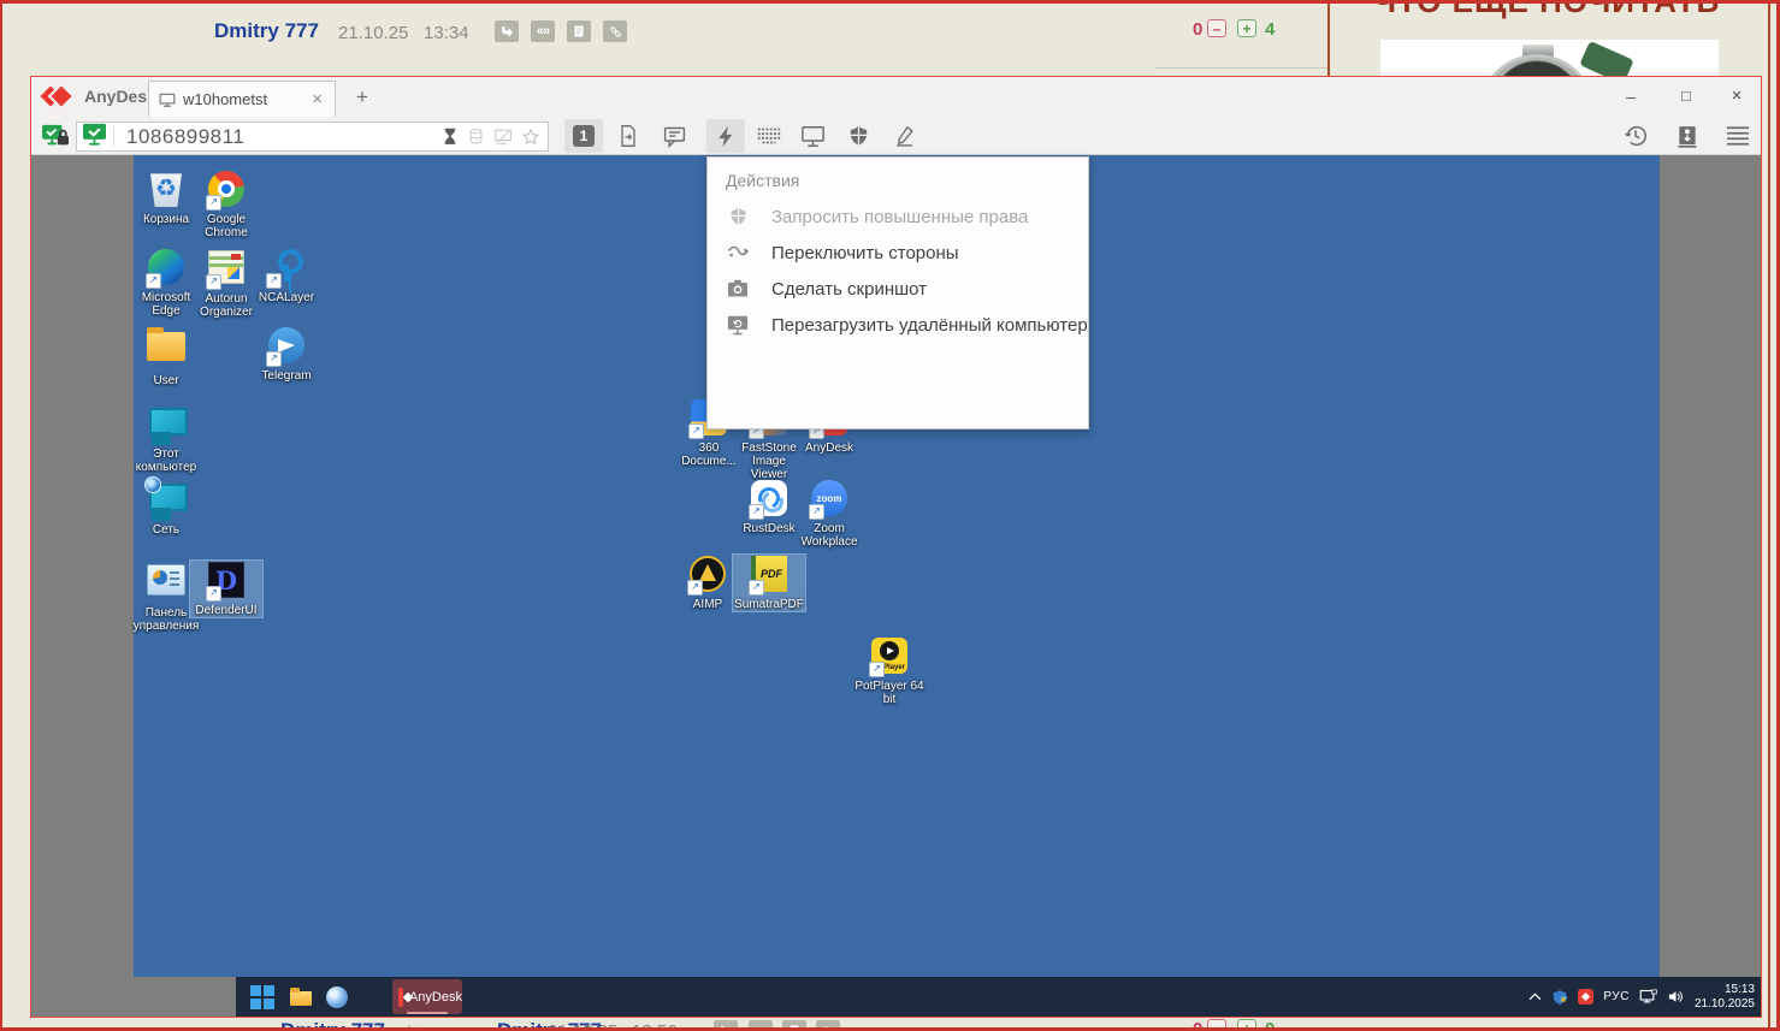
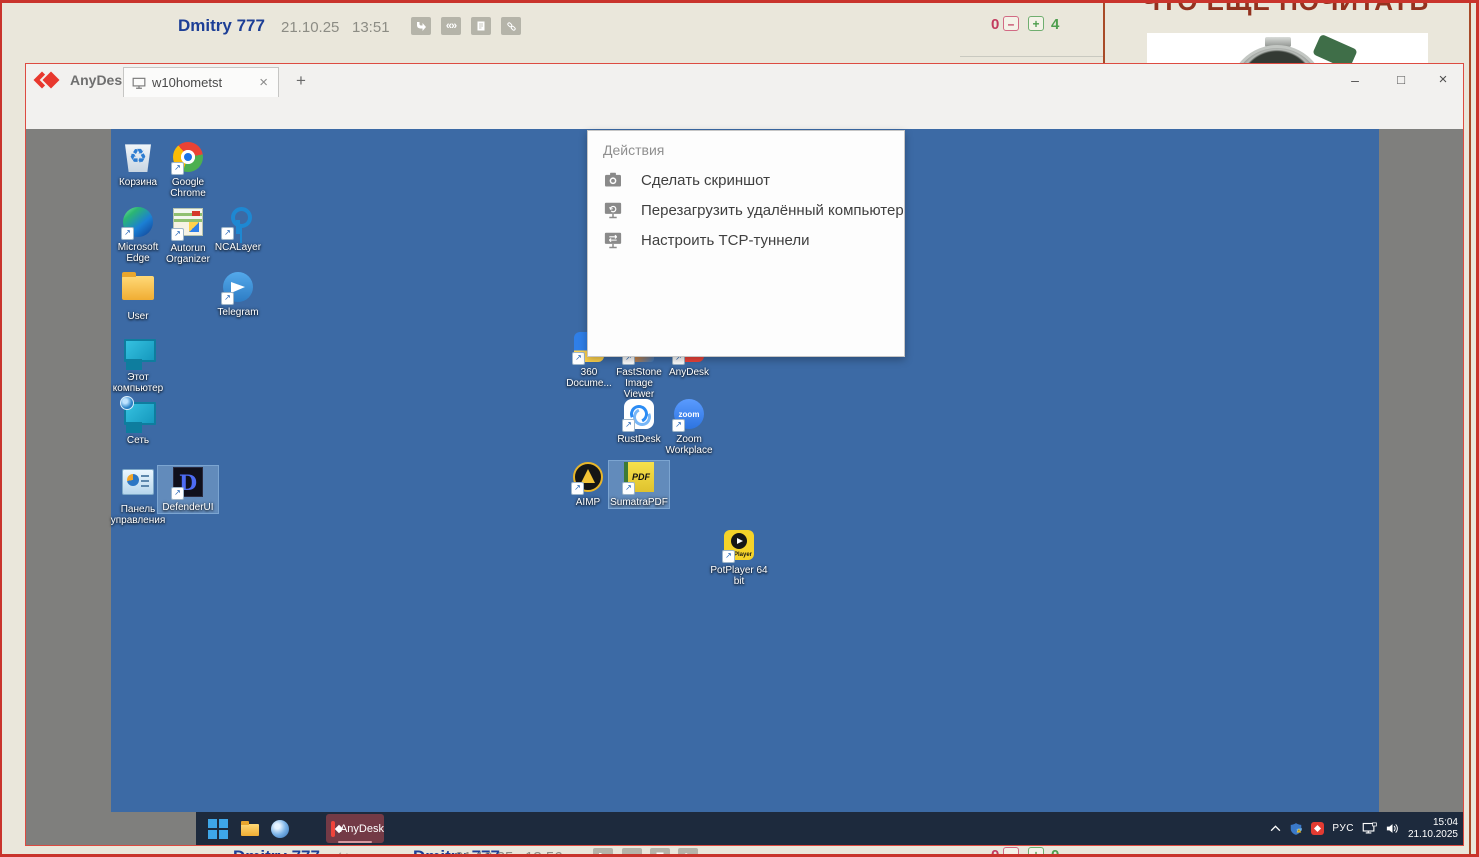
  Dmitry 777
  21.10.25
- 13:34
+ 13:51
  «»
  0
  –
  +
  4
  AnyDes
  w10hometst
  ×
  +
  –
  □
  ×
- 1086899811
- 1
  ♻
  Корзина
  Google Chrome
  Microsoft Edge
  Autorun Organizer
  NCALayer
  User
  Telegram
  Этот компьютер
  Сеть
  Панель управления
  D
  DefenderUI
  360 Docume...
  FastStone Image Viewer
  AnyDesk
  RustDesk
  zoom
  Zoom Workplace
  AIMP
  PDF
  SumatraPDF
  PotPlayer 64 bit
  nyDesk
  РУС
- 15:13
+ 15:04
  21.10.2025
  Действия
- Запросить повышенные права
- Переключить стороны
  Сделать скриншот
  Перезагрузить удалённый компьютер
+ Настроить TCP-туннели
